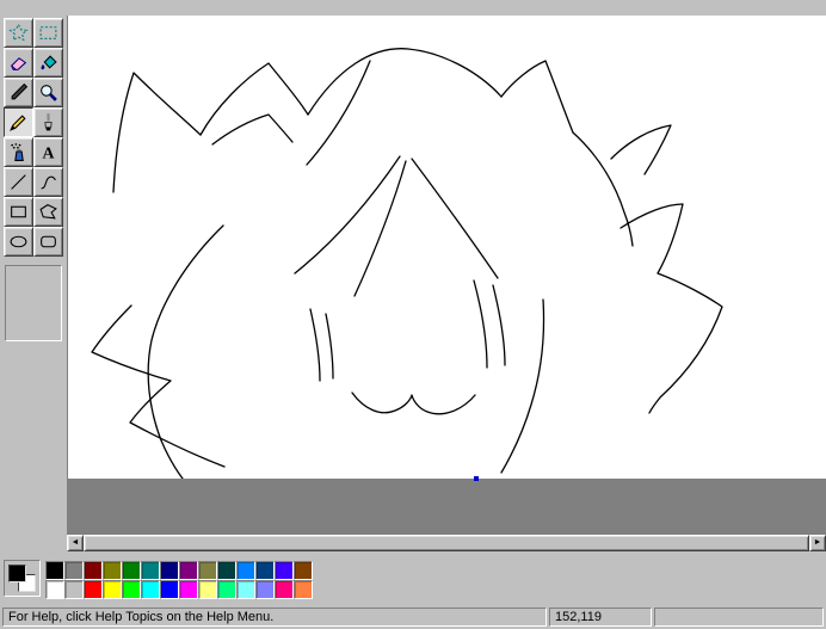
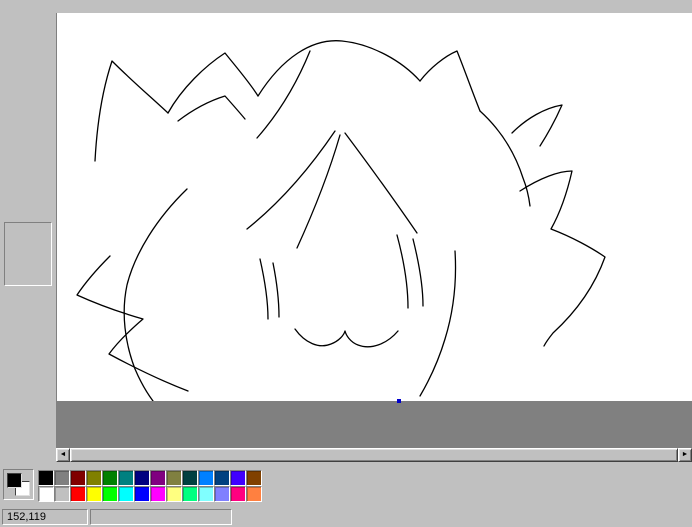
- A
- For Help, click Help Topics on the Help Menu.
  152,119
